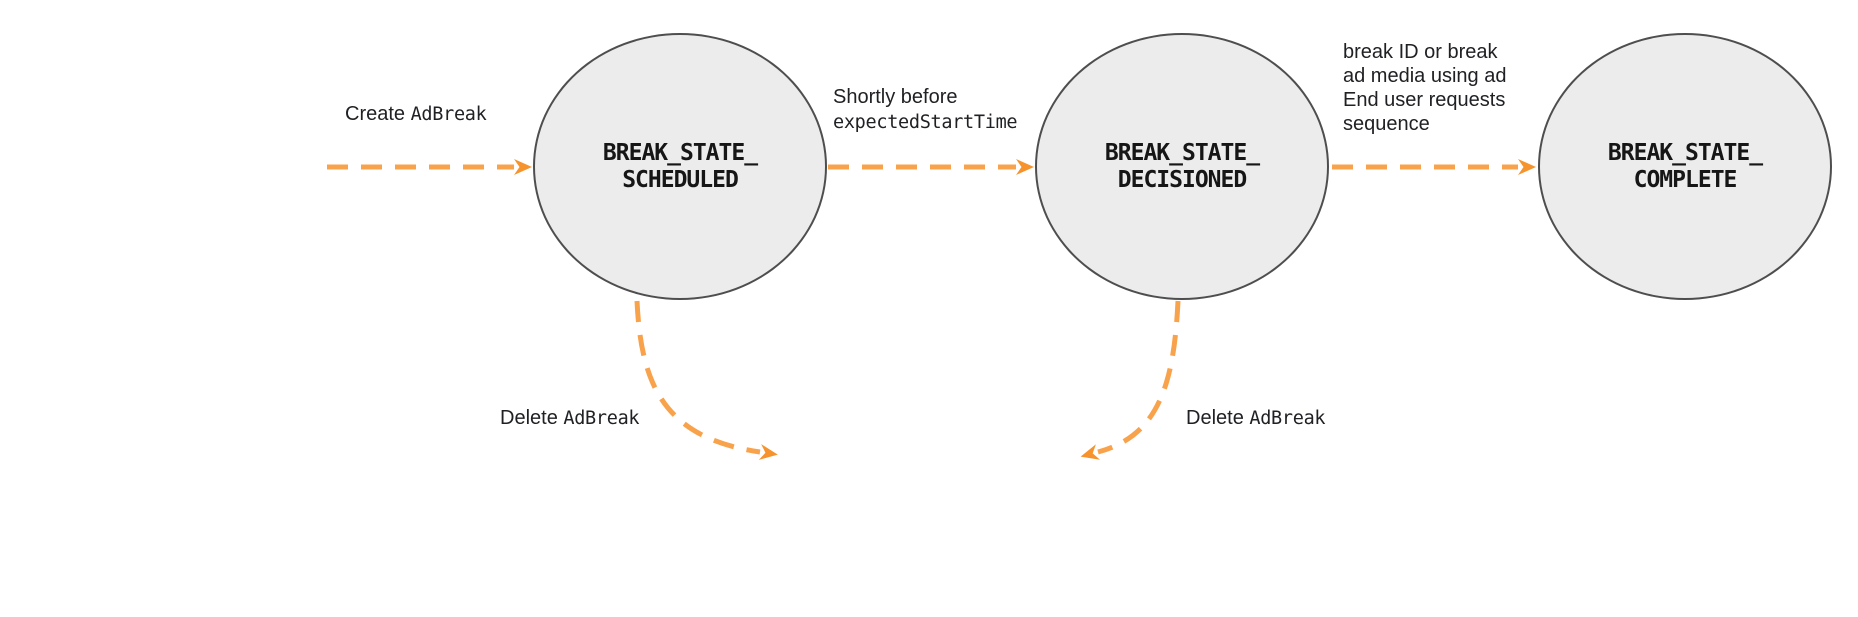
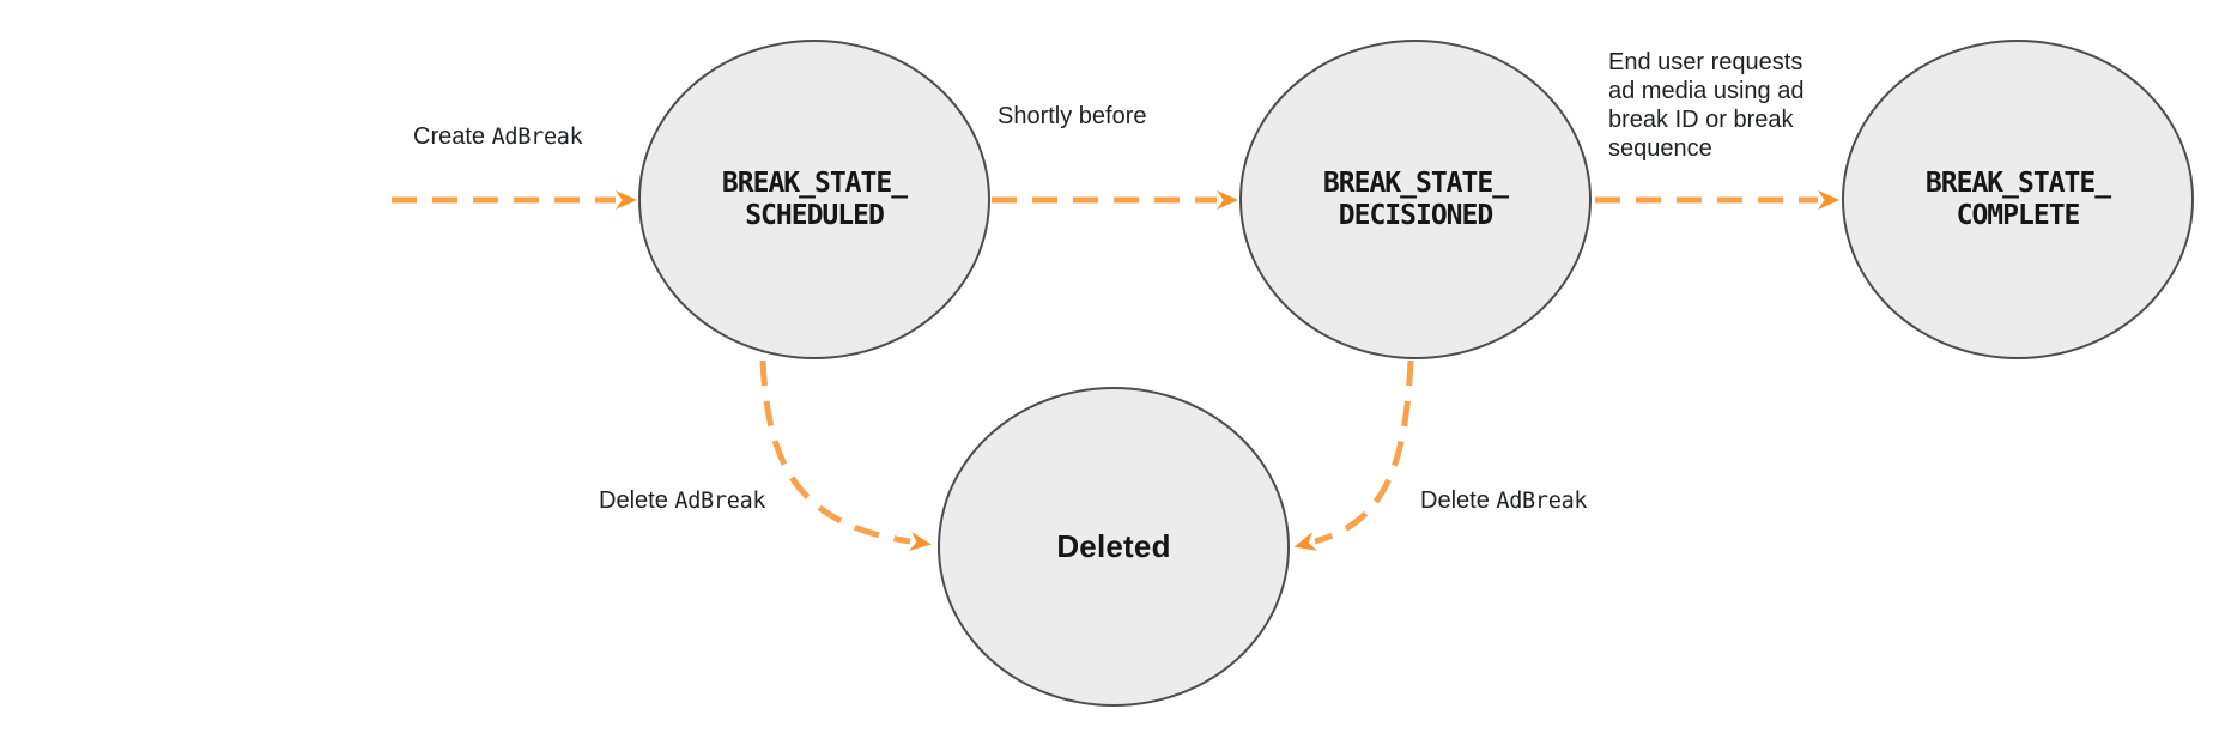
  BREAK_STATE_
  SCHEDULED
  BREAK_STATE_
  DECISIONED
  BREAK_STATE_
  COMPLETE
+ Deleted
  Create AdBreak
  Shortly before
- expectedStartTime
- break ID or break
+ End user requests
  ad media using ad
- End user requests
+ break ID or break
  sequence
  Delete AdBreak
  Delete AdBreak
